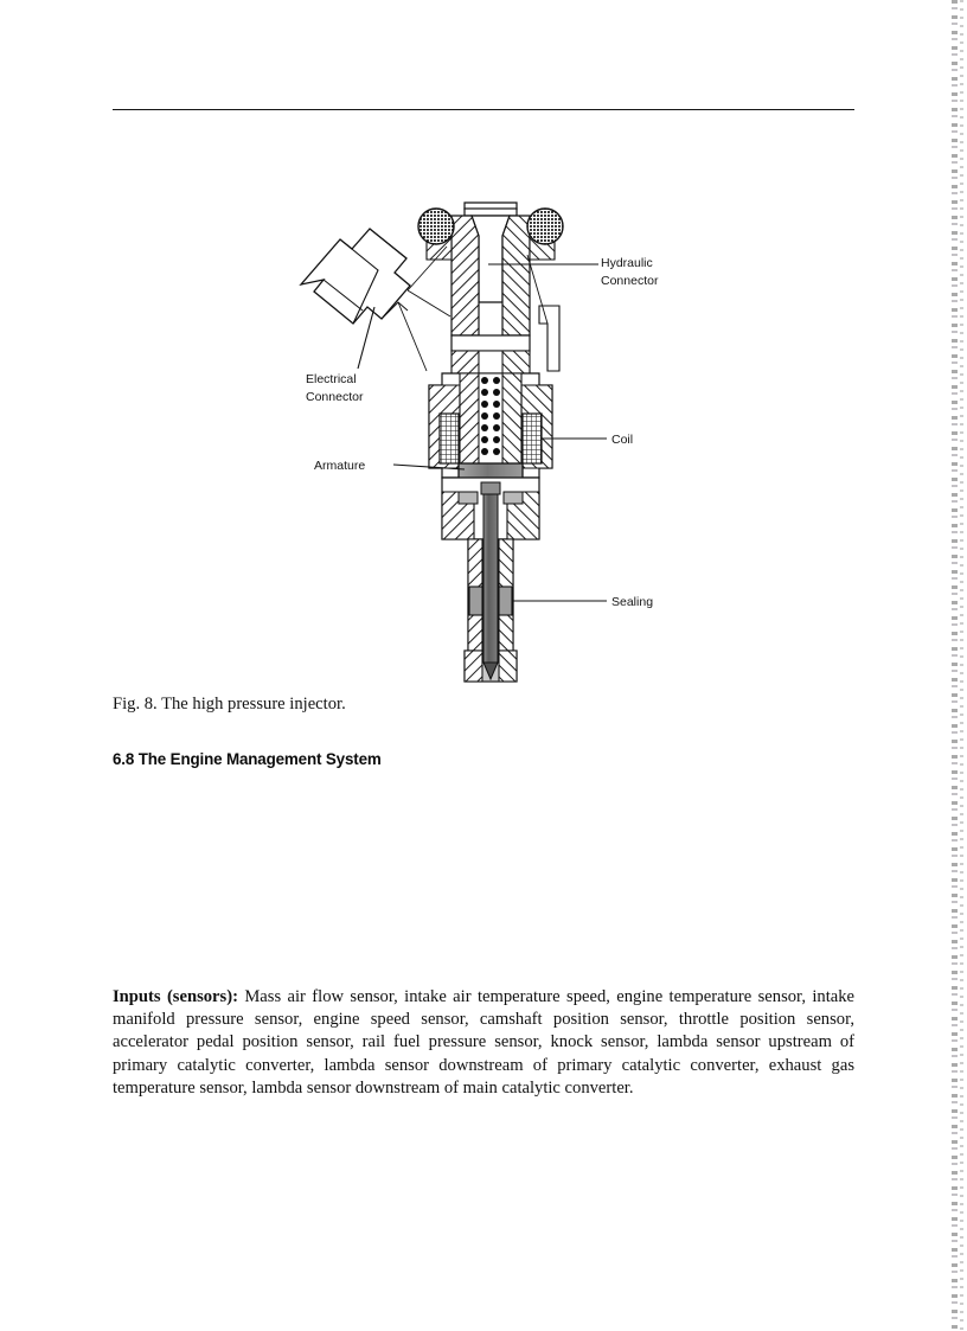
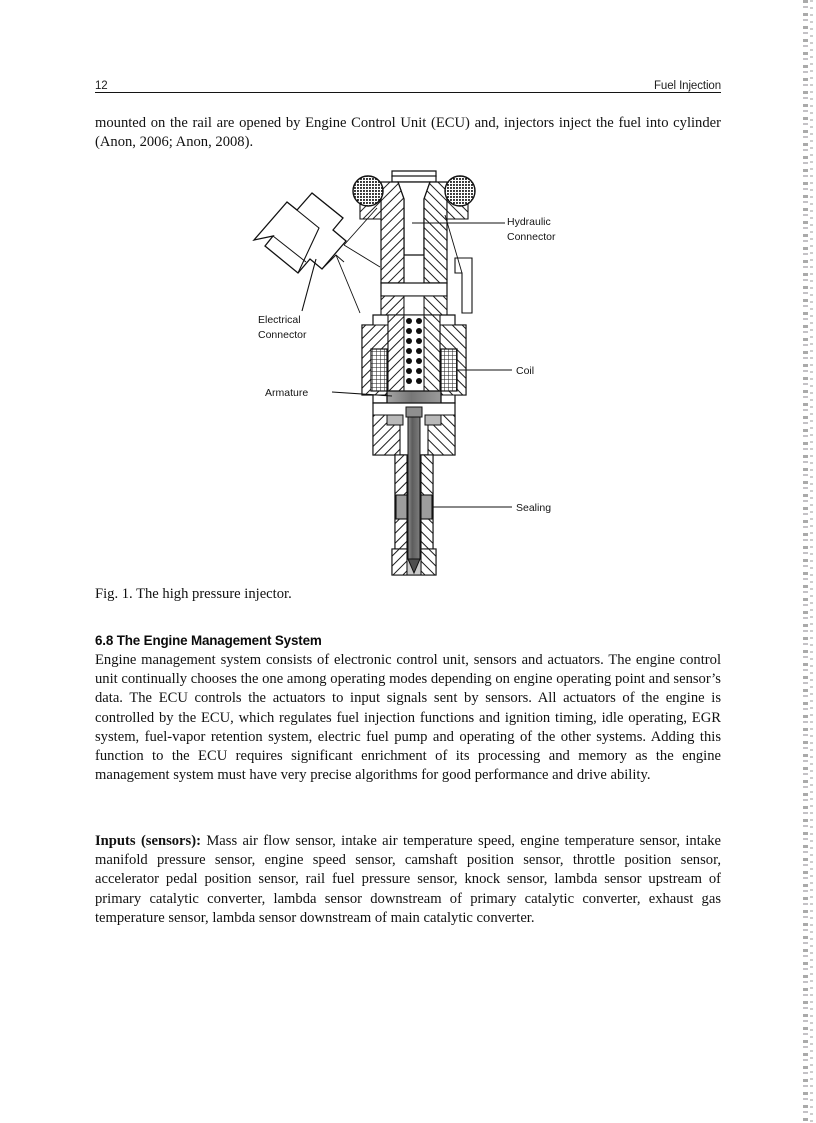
+ 12
+ Fuel Injection
+ mounted on the rail are opened by Engine Control Unit (ECU) and, injectors inject the fuel into cylinder (Anon, 2006; Anon, 2008).
  Hydraulic
  Connector
  Electrical
  Connector
  Coil
  Armature
  Sealing
- Fig. 8. The high pressure injector.
+ Fig. 1. The high pressure injector.
  6.8 The Engine Management System
+ Engine management system consists of electronic control unit, sensors and actuators. The engine control unit continually chooses the one among operating modes depending on engine operating point and sensor’s data. The ECU controls the actuators to input signals sent by sensors. All actuators of the engine is controlled by the ECU, which regulates fuel injection functions and ignition timing, idle operating, EGR system, fuel-vapor retention system, electric fuel pump and operating of the other systems. Adding this function to the ECU requires significant enrichment of its processing and memory as the engine management system must have very precise algorithms for good performance and drive ability.
  Inputs (sensors): Mass air flow sensor, intake air temperature speed, engine temperature sensor, intake manifold pressure sensor, engine speed sensor, camshaft position sensor, throttle position sensor, accelerator pedal position sensor, rail fuel pressure sensor, knock sensor, lambda sensor upstream of primary catalytic converter, lambda sensor downstream of primary catalytic converter, exhaust gas temperature sensor, lambda sensor downstream of main catalytic converter.
